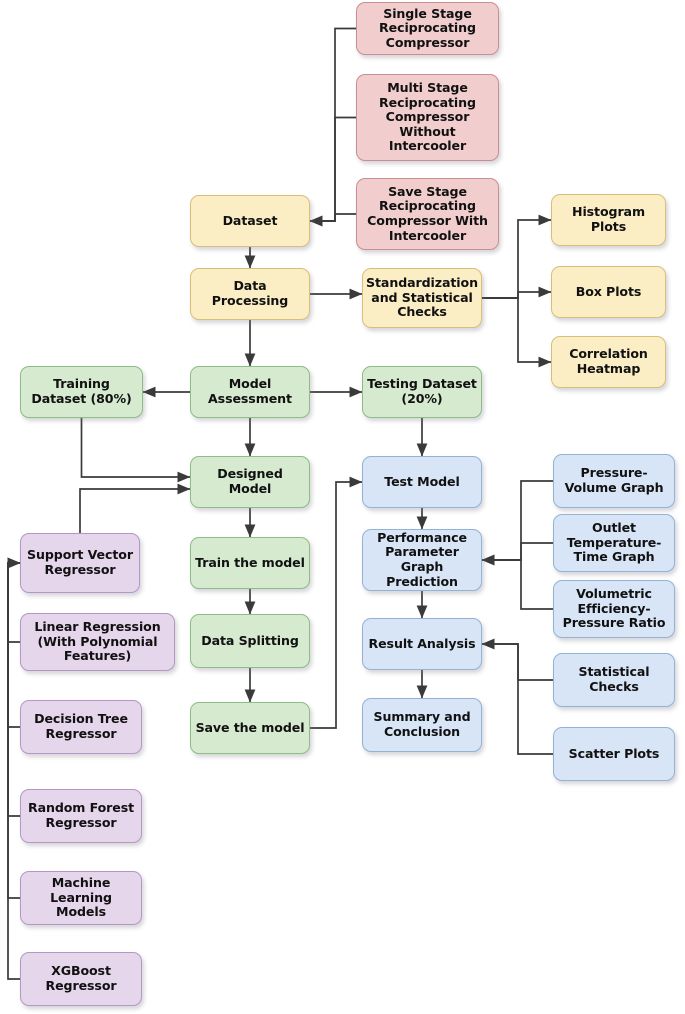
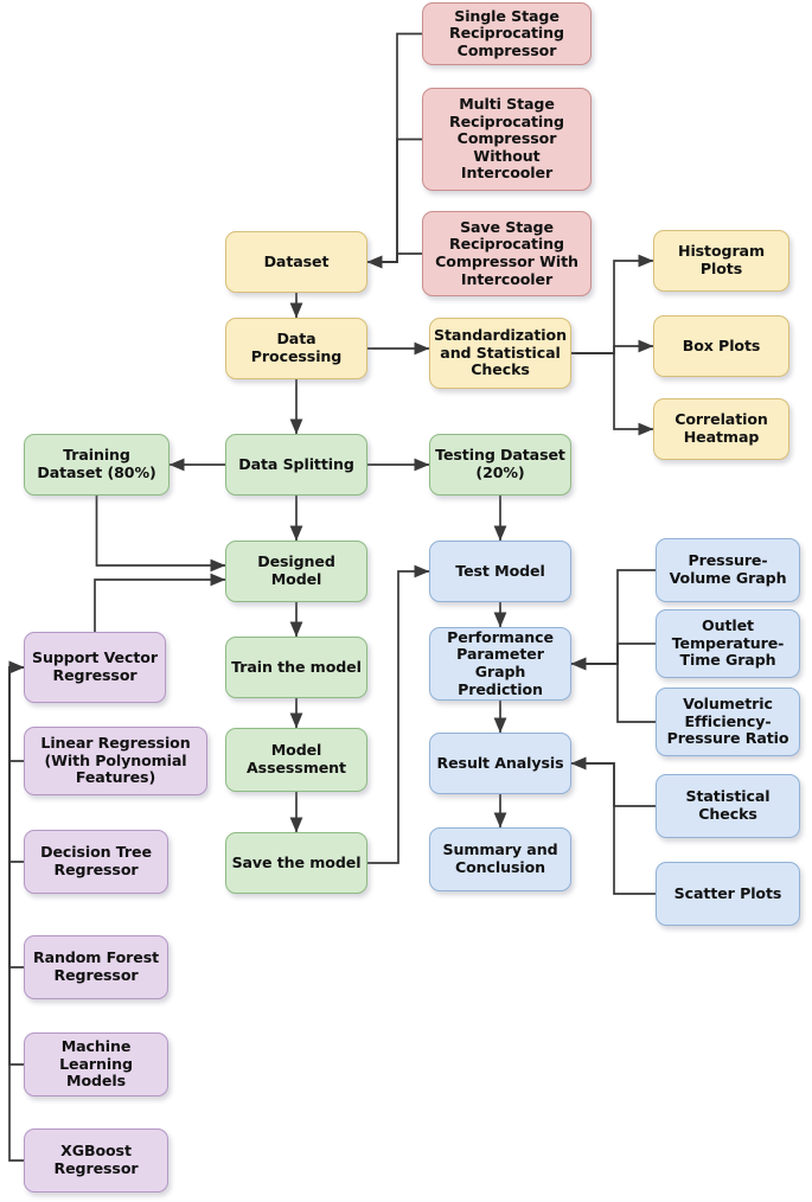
  Single Stage Reciprocating Compressor
  Multi Stage Reciprocating Compressor Without Intercooler
  Save Stage Reciprocating Compressor With Intercooler
  Dataset
  Data Processing
  Standardization and Statistical Checks
  Histogram Plots
  Box Plots
  Correlation Heatmap
  Training Dataset (80%)
- Model Assessment
+ Data Splitting
  Testing Dataset (20%)
  Designed Model
  Train the model
- Data Splitting
+ Model Assessment
  Save the model
  Support Vector Regressor
  Linear Regression (With Polynomial Features)
  Decision Tree Regressor
  Random Forest Regressor
  Machine Learning Models
  XGBoost Regressor
  Test Model
  Performance Parameter Graph Prediction
  Result Analysis
  Summary and Conclusion
  Pressure-Volume Graph
  Outlet Temperature-Time Graph
  Volumetric Efficiency-Pressure Ratio
  Statistical Checks
  Scatter Plots
